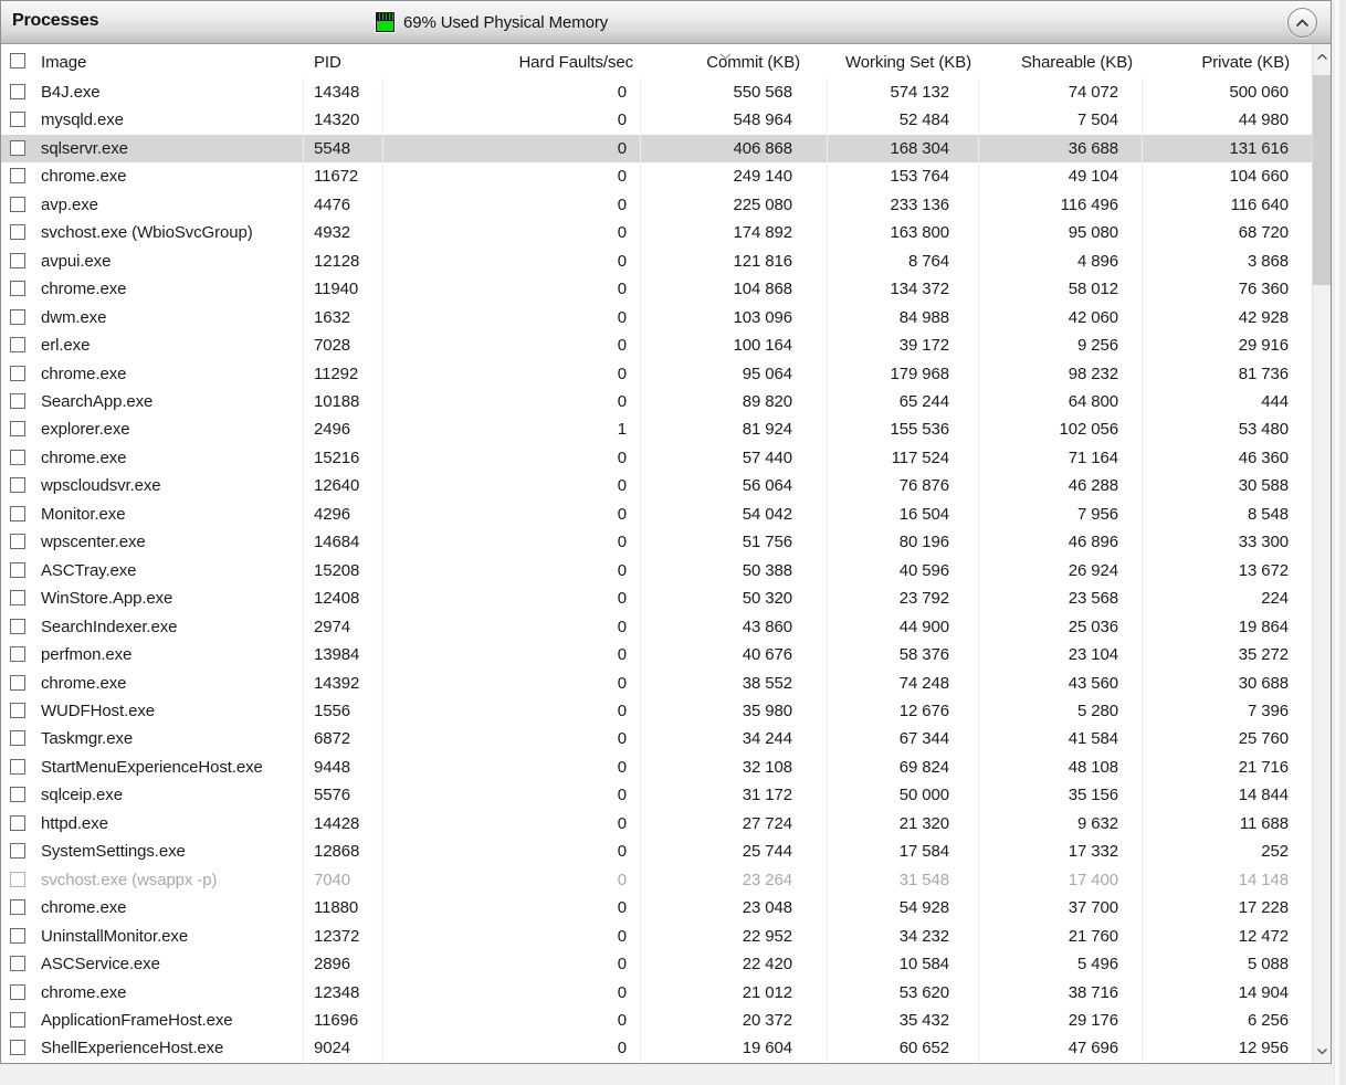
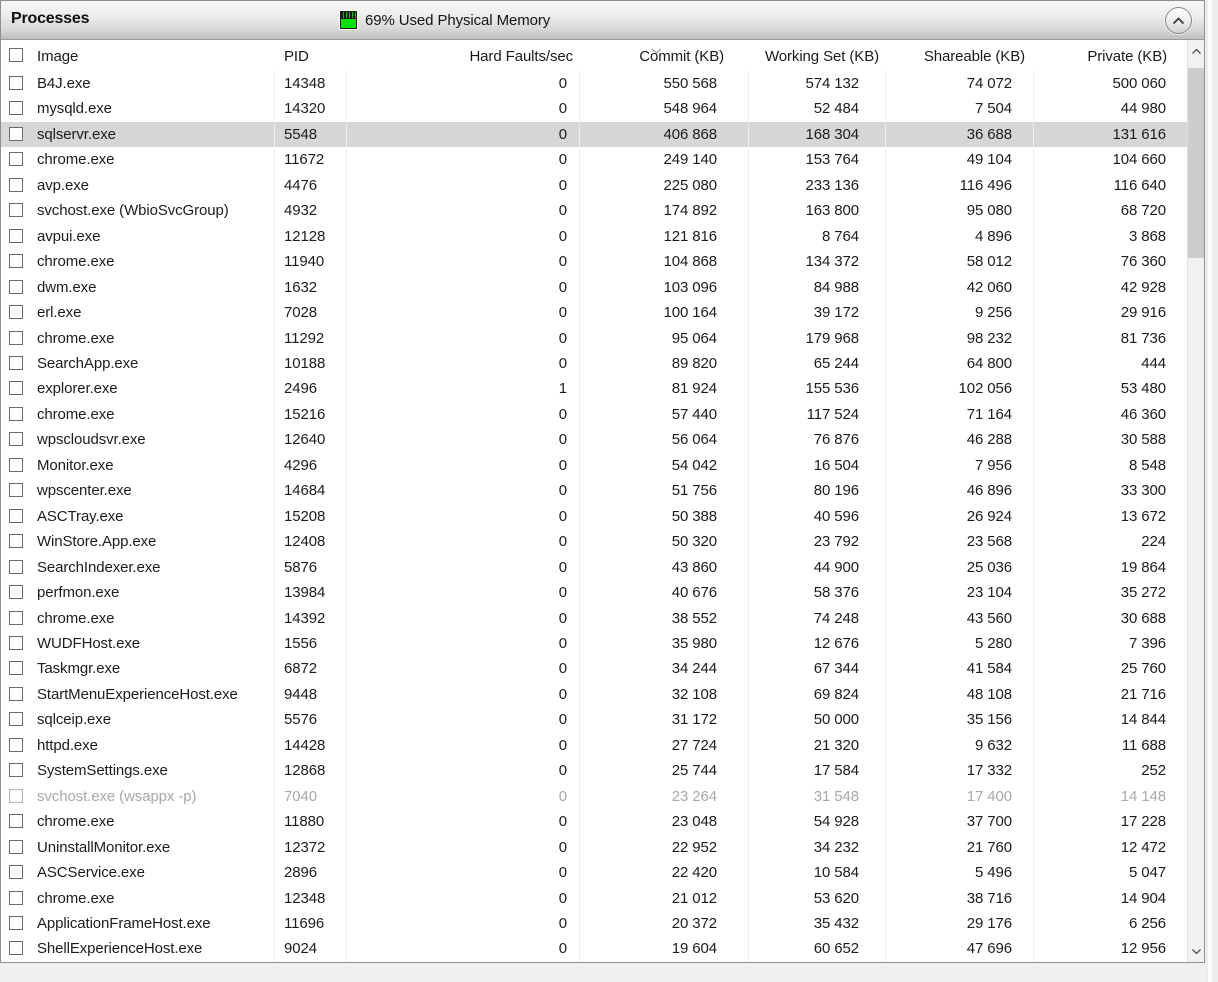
  Processes
  69% Used Physical Memory
  Image
  PID
  Hard Faults/sec
  Commit (KB)
  Working Set (KB)
  Shareable (KB)
  Private (KB)
  B4J.exe
  14348
  0
  550 568
  574 132
  74 072
  500 060
  mysqld.exe
  14320
  0
  548 964
  52 484
  7 504
  44 980
  sqlservr.exe
  5548
  0
  406 868
  168 304
  36 688
  131 616
  chrome.exe
  11672
  0
  249 140
  153 764
  49 104
  104 660
  avp.exe
  4476
  0
  225 080
  233 136
  116 496
  116 640
  svchost.exe (WbioSvcGroup)
  4932
  0
  174 892
  163 800
  95 080
  68 720
  avpui.exe
  12128
  0
  121 816
  8 764
  4 896
  3 868
  chrome.exe
  11940
  0
  104 868
  134 372
  58 012
  76 360
  dwm.exe
  1632
  0
  103 096
  84 988
  42 060
  42 928
  erl.exe
  7028
  0
  100 164
  39 172
  9 256
  29 916
  chrome.exe
  11292
  0
  95 064
  179 968
  98 232
  81 736
  SearchApp.exe
  10188
  0
  89 820
  65 244
  64 800
  444
  explorer.exe
  2496
  1
  81 924
  155 536
  102 056
  53 480
  chrome.exe
  15216
  0
  57 440
  117 524
  71 164
  46 360
  wpscloudsvr.exe
  12640
  0
  56 064
  76 876
  46 288
  30 588
  Monitor.exe
  4296
  0
  54 042
  16 504
  7 956
  8 548
  wpscenter.exe
  14684
  0
  51 756
  80 196
  46 896
  33 300
  ASCTray.exe
  15208
  0
  50 388
  40 596
  26 924
  13 672
  WinStore.App.exe
  12408
  0
  50 320
  23 792
  23 568
  224
  SearchIndexer.exe
- 2974
+ 5876
  0
  43 860
  44 900
  25 036
  19 864
  perfmon.exe
  13984
  0
  40 676
  58 376
  23 104
  35 272
  chrome.exe
  14392
  0
  38 552
  74 248
  43 560
  30 688
  WUDFHost.exe
  1556
  0
  35 980
  12 676
  5 280
  7 396
  Taskmgr.exe
  6872
  0
  34 244
  67 344
  41 584
  25 760
  StartMenuExperienceHost.exe
  9448
  0
  32 108
  69 824
  48 108
  21 716
  sqlceip.exe
  5576
  0
  31 172
  50 000
  35 156
  14 844
  httpd.exe
  14428
  0
  27 724
  21 320
  9 632
  11 688
  SystemSettings.exe
  12868
  0
  25 744
  17 584
  17 332
  252
  svchost.exe (wsappx -p)
  7040
  0
  23 264
  31 548
  17 400
  14 148
  chrome.exe
  11880
  0
  23 048
  54 928
  37 700
  17 228
  UninstallMonitor.exe
  12372
  0
  22 952
  34 232
  21 760
  12 472
  ASCService.exe
  2896
  0
  22 420
  10 584
  5 496
- 5 088
+ 5 047
  chrome.exe
  12348
  0
  21 012
  53 620
  38 716
  14 904
  ApplicationFrameHost.exe
  11696
  0
  20 372
  35 432
  29 176
  6 256
  ShellExperienceHost.exe
  9024
  0
  19 604
  60 652
  47 696
  12 956
